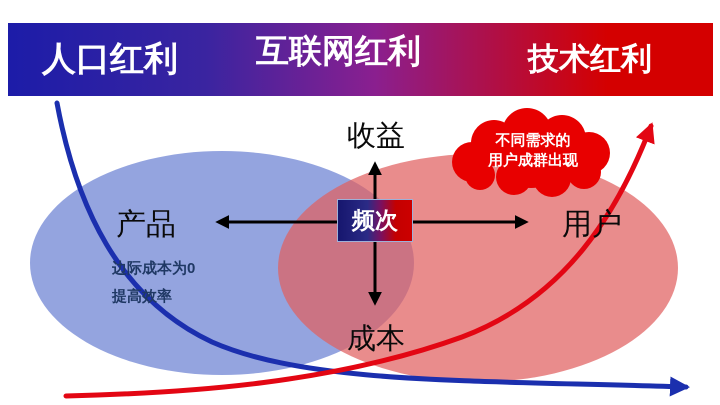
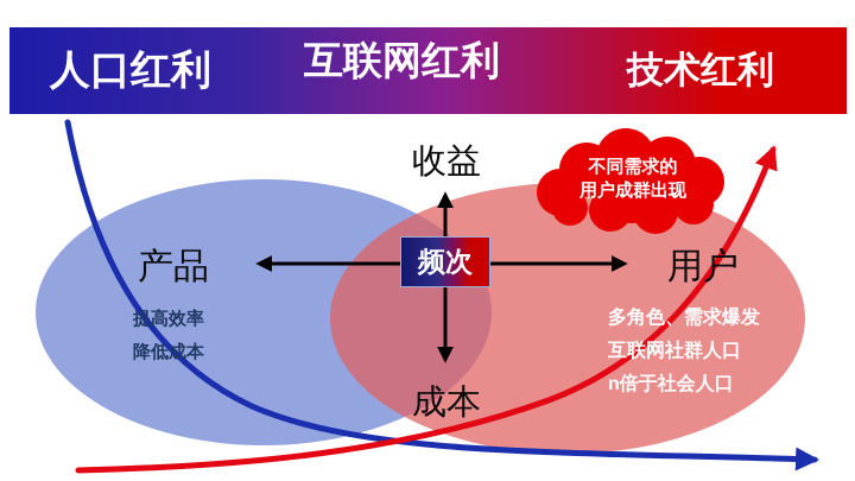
  人口红利
  互联网红利
  技术红利
  收益
  成本
  产品
  用户
  频次
  不同需求的
  用户成群出现
- 边际成本为0
  提高效率
+ 降低成本
+ 多角色、需求爆发
+ 互联网社群人口
+ n倍于社会人口
